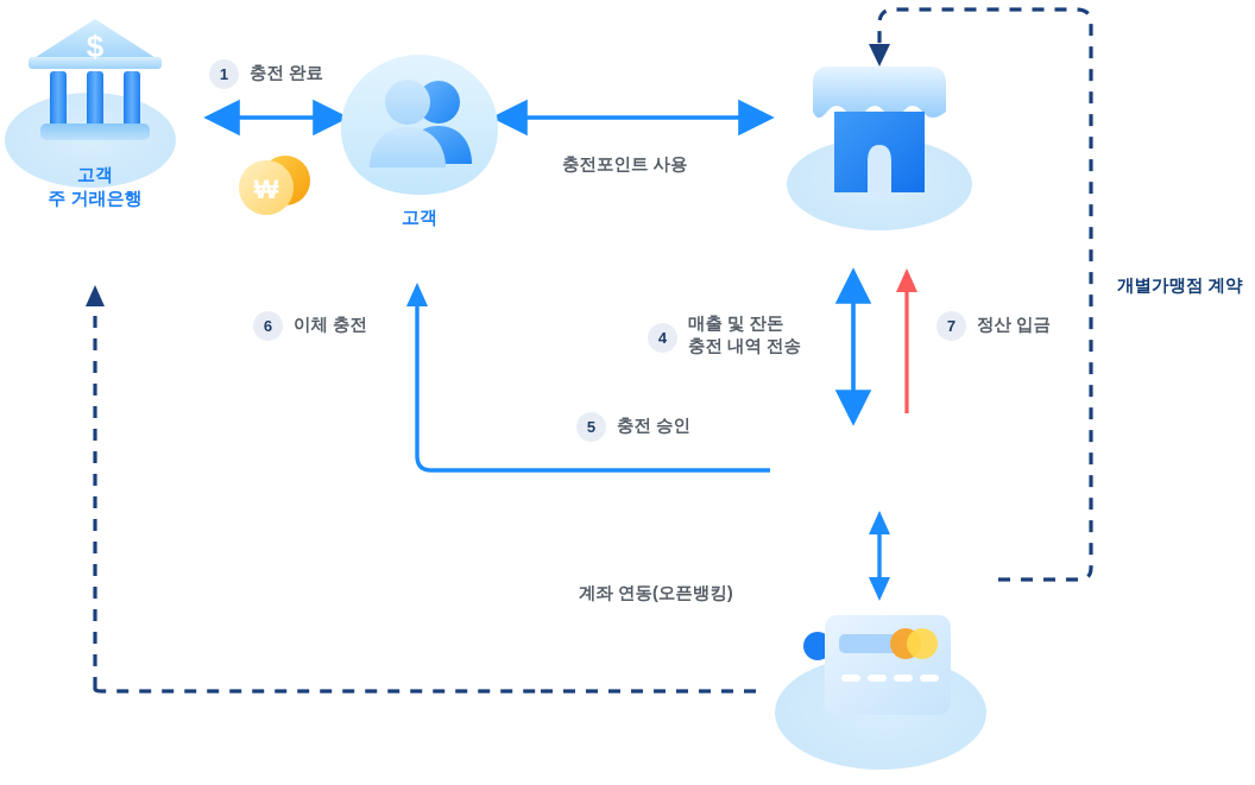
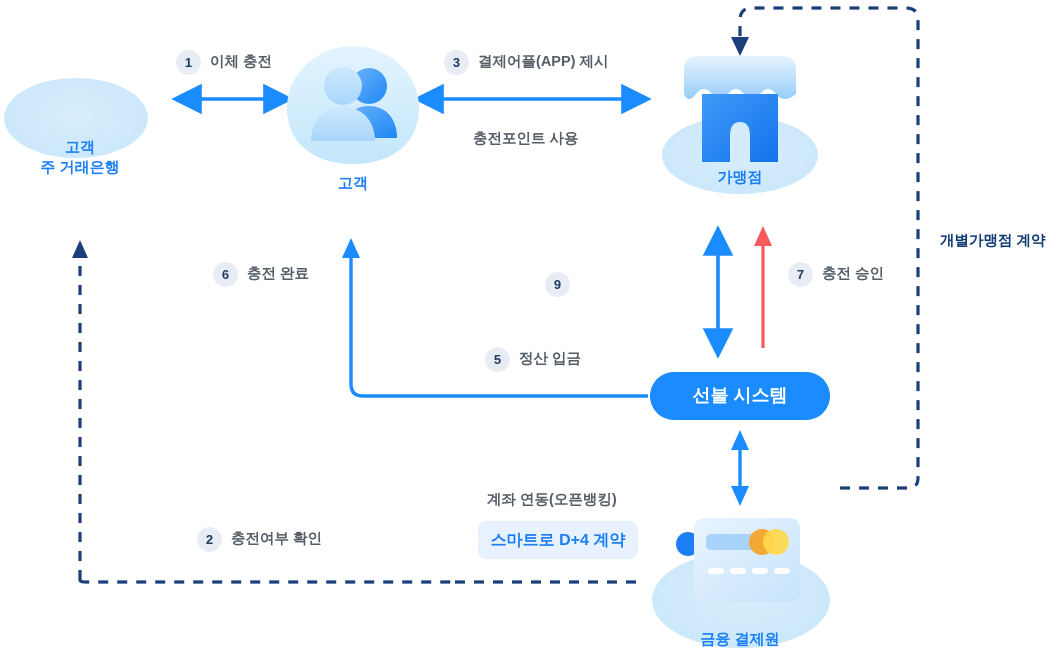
- $
  고객
  주 거래은행
- ₩
  고객
+ 가맹점
+ 선불 시스템
+ 금융 결제원
  1
- 충전 완료
+ 이체 충전
+ 2
+ 충전여부 확인
+ 3
+ 결제어플(APP) 제시
- 4
+ 9
- 매출 및 잔돈
- 충전 내역 전송
  5
- 충전 승인
+ 정산 입금
  6
- 이체 충전
+ 충전 완료
  7
- 정산 입금
+ 충전 승인
  충전포인트 사용
  계좌 연동(오픈뱅킹)
+ 스마트로 D+4 계약
  개별가맹점 계약
